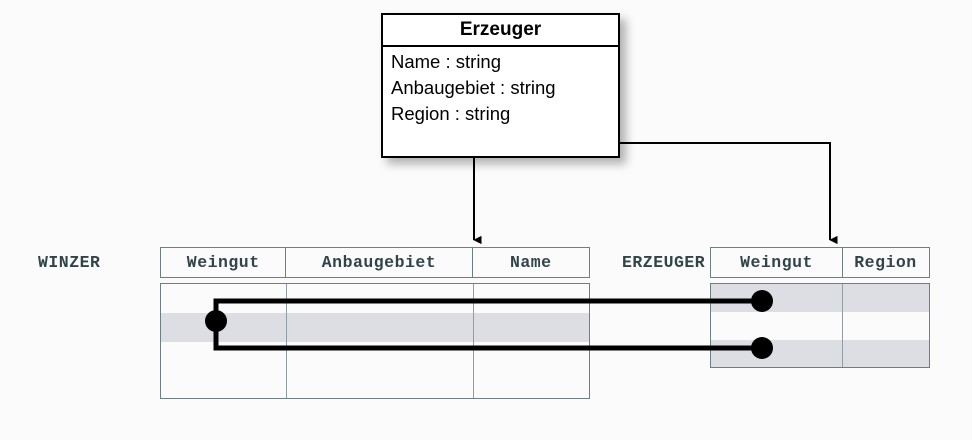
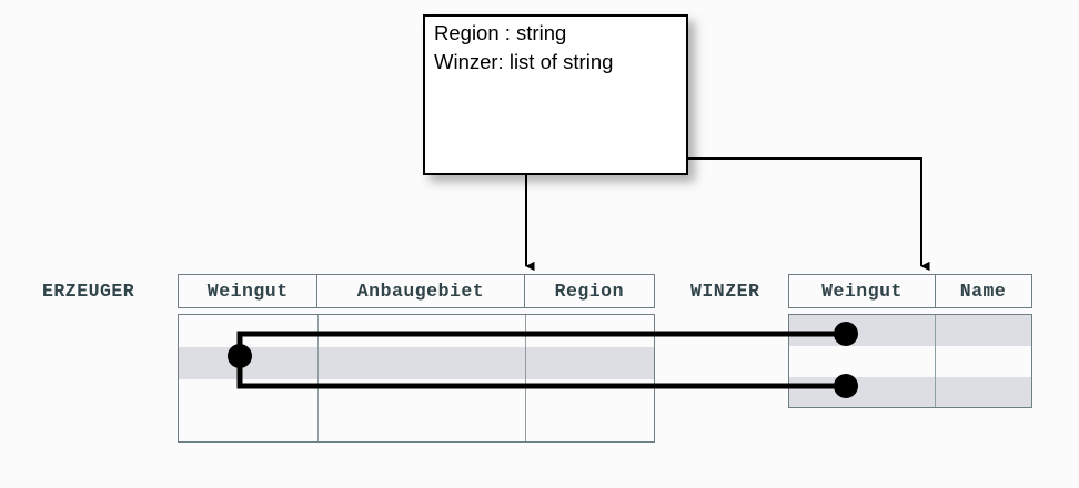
- Erzeuger
- Name : string
- Anbaugebiet : string
  Region : string
+ Winzer: list of string
- WINZER
+ ERZEUGER
  Weingut
  Anbaugebiet
- Name
+ Region
- ERZEUGER
+ WINZER
  Weingut
- Region
+ Name
